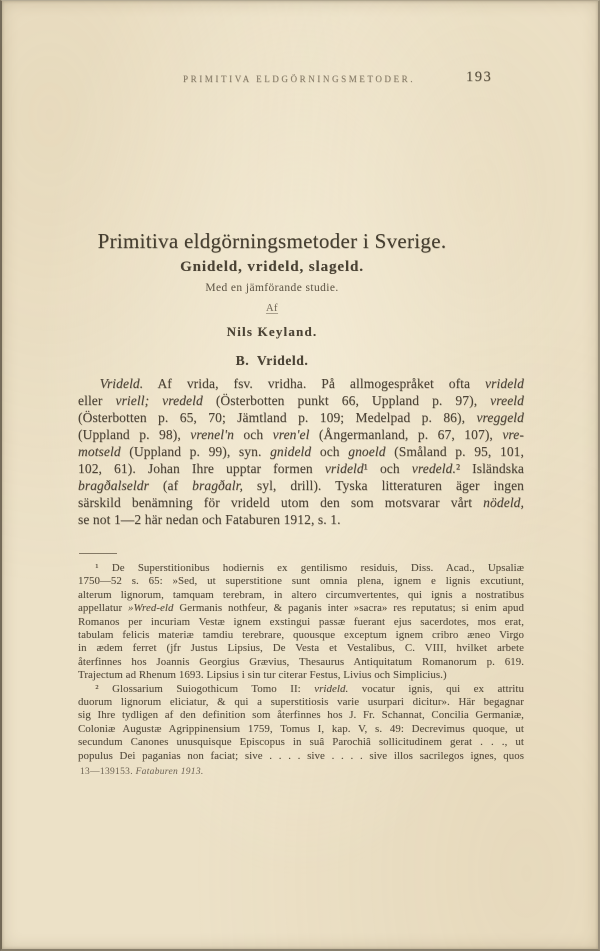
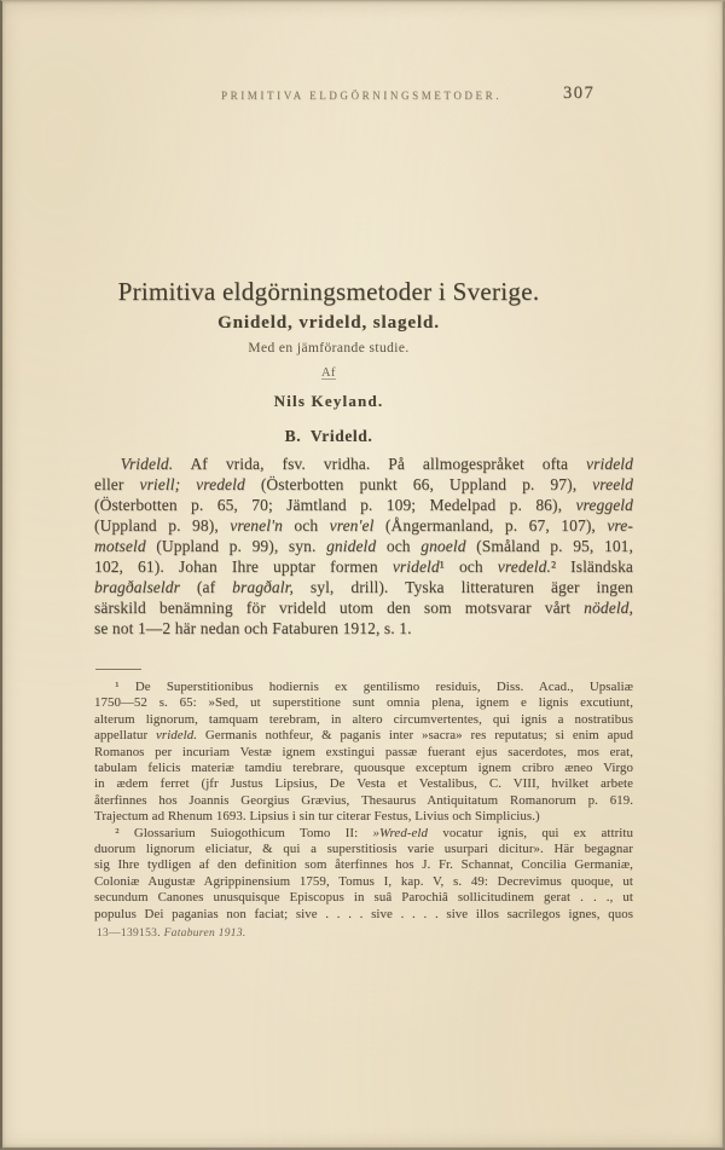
  PRIMITIVA ELDGÖRNINGSMETODER.
- 193
+ 307
  Primitiva eldgörningsmetoder i Sverige.
  Gnideld, vrideld, slageld.
  Med en jämförande studie.
  Af
  Nils Keyland.
  B. Vrideld.
  Vrideld. Af vrida, fsv. vridha. På allmogespråket ofta vrideld
  eller vriell; vredeld (Österbotten punkt 66, Uppland p. 97), vreeld
  (Österbotten p. 65, 70; Jämtland p. 109; Medelpad p. 86), vreggeld
  (Uppland p. 98), vrenel'n och vren'el (Ångermanland, p. 67, 107), vre-
  motseld (Uppland p. 99), syn. gnideld och gnoeld (Småland p. 95, 101,
  102, 61). Johan Ihre upptar formen vrideld¹ och vredeld.² Isländska
  bragðalseldr (af bragðalr, syl, drill). Tyska litteraturen äger ingen
  särskild benämning för vrideld utom den som motsvarar vårt nödeld,
  se not 1—2 här nedan och Fataburen 1912, s. 1.
  ¹ De Superstitionibus hodiernis ex gentilismo residuis, Diss. Acad., Upsaliæ
  1750—52 s. 65: »Sed, ut superstitione sunt omnia plena, ignem e lignis excutiunt,
  alterum lignorum, tamquam terebram, in altero circumvertentes, qui ignis a nostratibus
- appellatur »Wred-eld Germanis nothfeur, & paganis inter »sacra» res reputatus; si enim apud
+ appellatur vrideld. Germanis nothfeur, & paganis inter »sacra» res reputatus; si enim apud
  Romanos per incuriam Vestæ ignem exstingui passæ fuerant ejus sacerdotes, mos erat,
  tabulam felicis materiæ tamdiu terebrare, quousque exceptum ignem cribro æneo Virgo
  in ædem ferret (jfr Justus Lipsius, De Vesta et Vestalibus, C. VIII, hvilket arbete
  återfinnes hos Joannis Georgius Grævius, Thesaurus Antiquitatum Romanorum p. 619.
  Trajectum ad Rhenum 1693. Lipsius i sin tur citerar Festus, Livius och Simplicius.)
- ² Glossarium Suiogothicum Tomo II: vrideld. vocatur ignis, qui ex attritu
+ ² Glossarium Suiogothicum Tomo II: »Wred-eld vocatur ignis, qui ex attritu
  duorum lignorum eliciatur, & qui a superstitiosis varie usurpari dicitur». Här begagnar
  sig Ihre tydligen af den definition som återfinnes hos J. Fr. Schannat, Concilia Germaniæ,
  Coloniæ Augustæ Agrippinensium 1759, Tomus I, kap. V, s. 49: Decrevimus quoque, ut
  secundum Canones unusquisque Episcopus in suâ Parochiâ sollicitudinem gerat . . ., ut
  populus Dei paganias non faciat; sive . . . . sive . . . . sive illos sacrilegos ignes, quos
  13—139153. Fataburen 1913.
